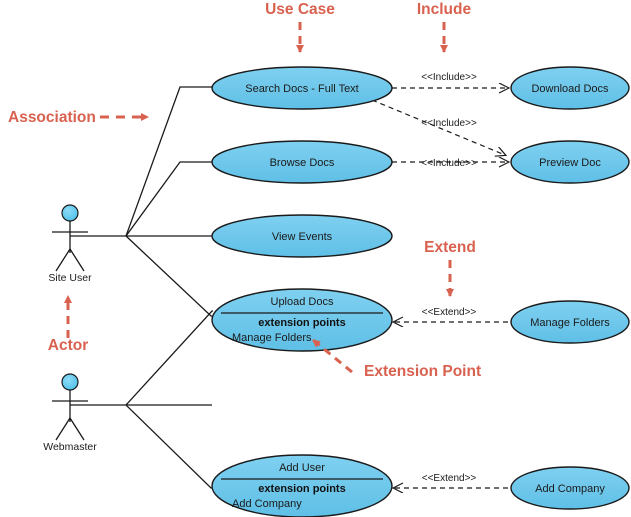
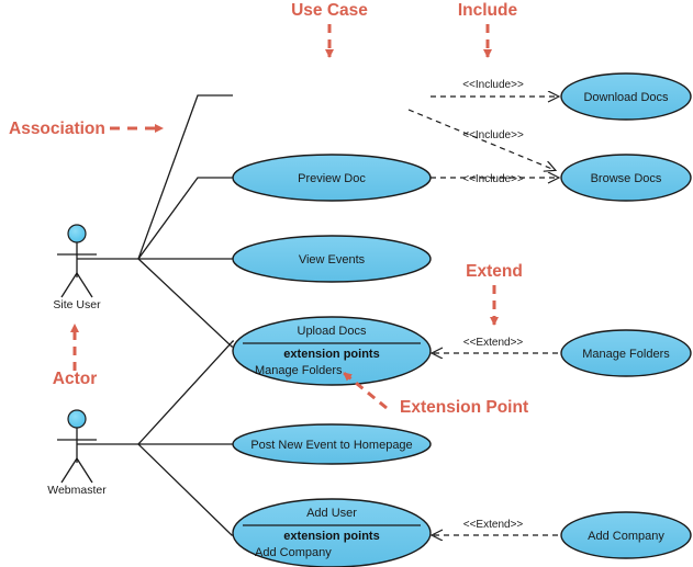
  Site User
  Webmaster
- Search Docs - Full Text
- Browse Docs
+ Preview Doc
  View Events
  Upload Docs
  extension points
  Manage Folders
+ Post New Event to Homepage
  Add User
  extension points
  Add Company
  Download Docs
- Preview Doc
+ Browse Docs
  Manage Folders
  Add Company
  <<Include>>
  <<Include>>
  <<Include>>
  <<Extend>>
  <<Extend>>
  Use Case
  Include
  Extend
  Association
  Actor
  Extension Point
